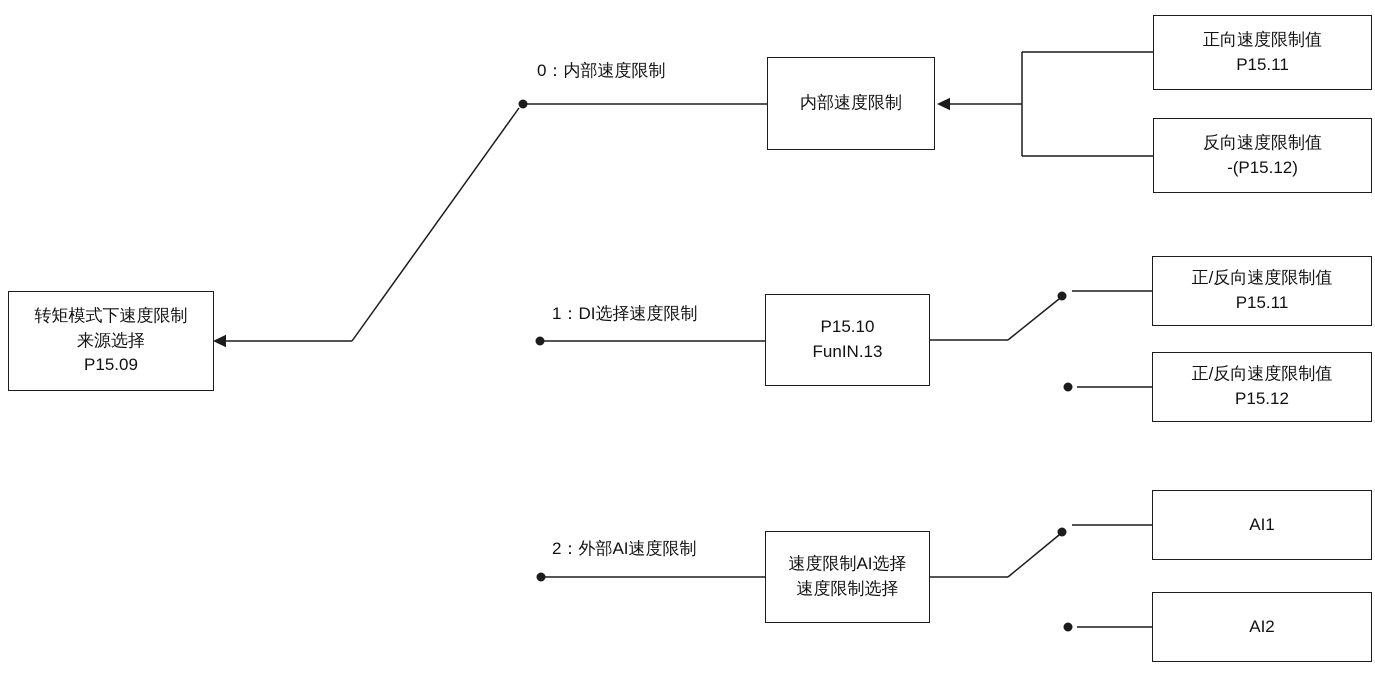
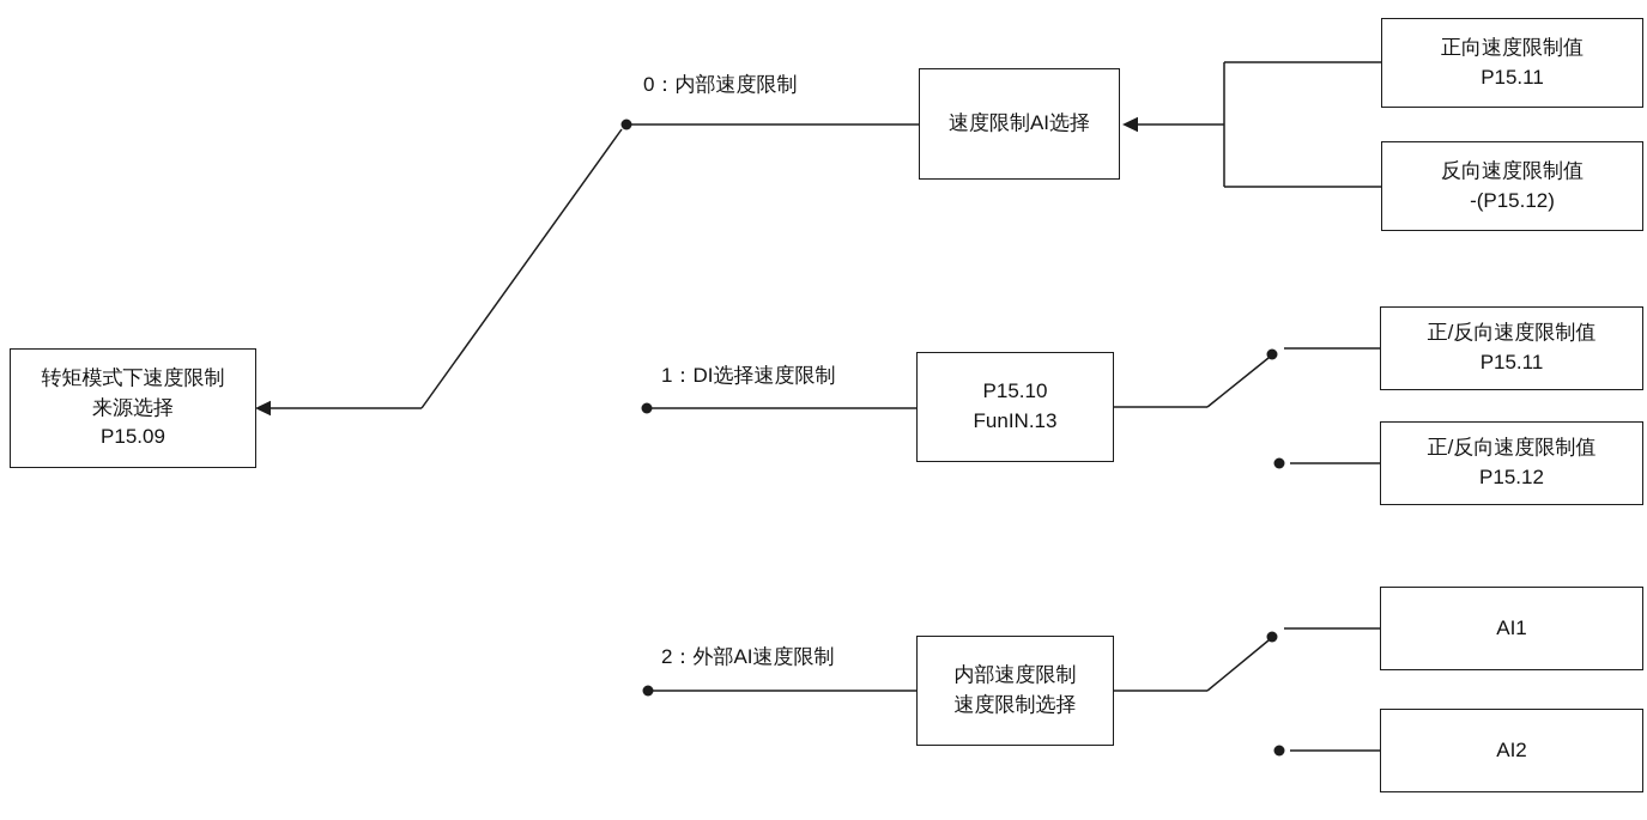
  转矩模式下速度限制
  来源选择
  P15.09
  0：内部速度限制
  1：DI选择速度限制
  2：外部AI速度限制
- 内部速度限制
+ 速度限制AI选择
  正向速度限制值
  P15.11
  反向速度限制值
  -(P15.12)
  P15.10
  FunIN.13
  正/反向速度限制值
  P15.11
  正/反向速度限制值
  P15.12
- 速度限制AI选择
+ 内部速度限制
  速度限制选择
  AI1
  AI2
